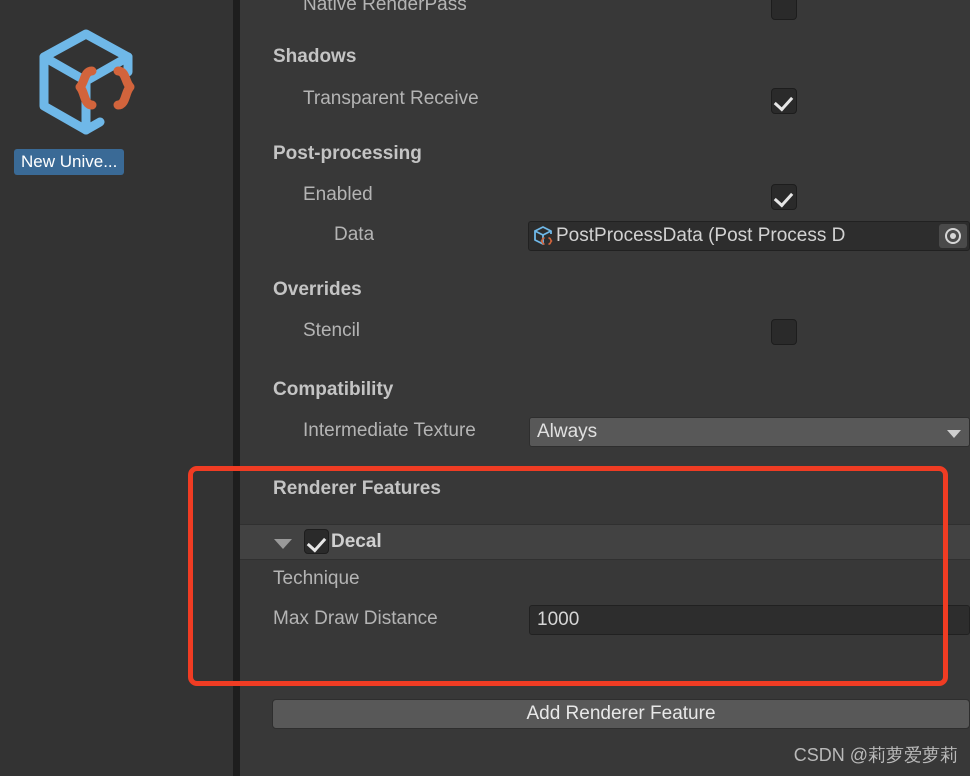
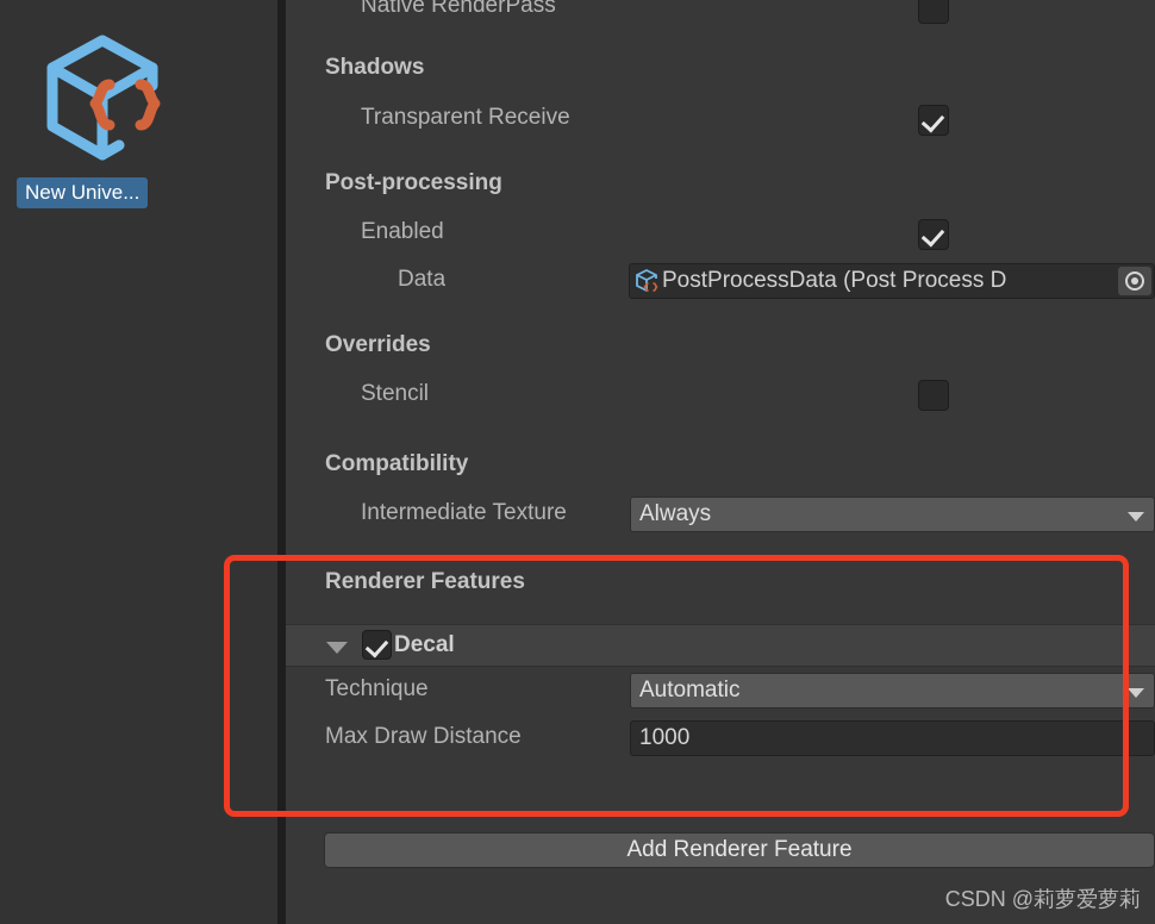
  New Unive...
  Native RenderPass
  Shadows
  Transparent Receive
  Post-processing
  Enabled
  Data
  PostProcessData (Post Process D
  Overrides
  Stencil
  Compatibility
  Intermediate Texture
  Always
  Renderer Features
  Decal
  Technique
+ Automatic
  Max Draw Distance
  1000
  Add Renderer Feature
  CSDN @莉萝爱萝莉
